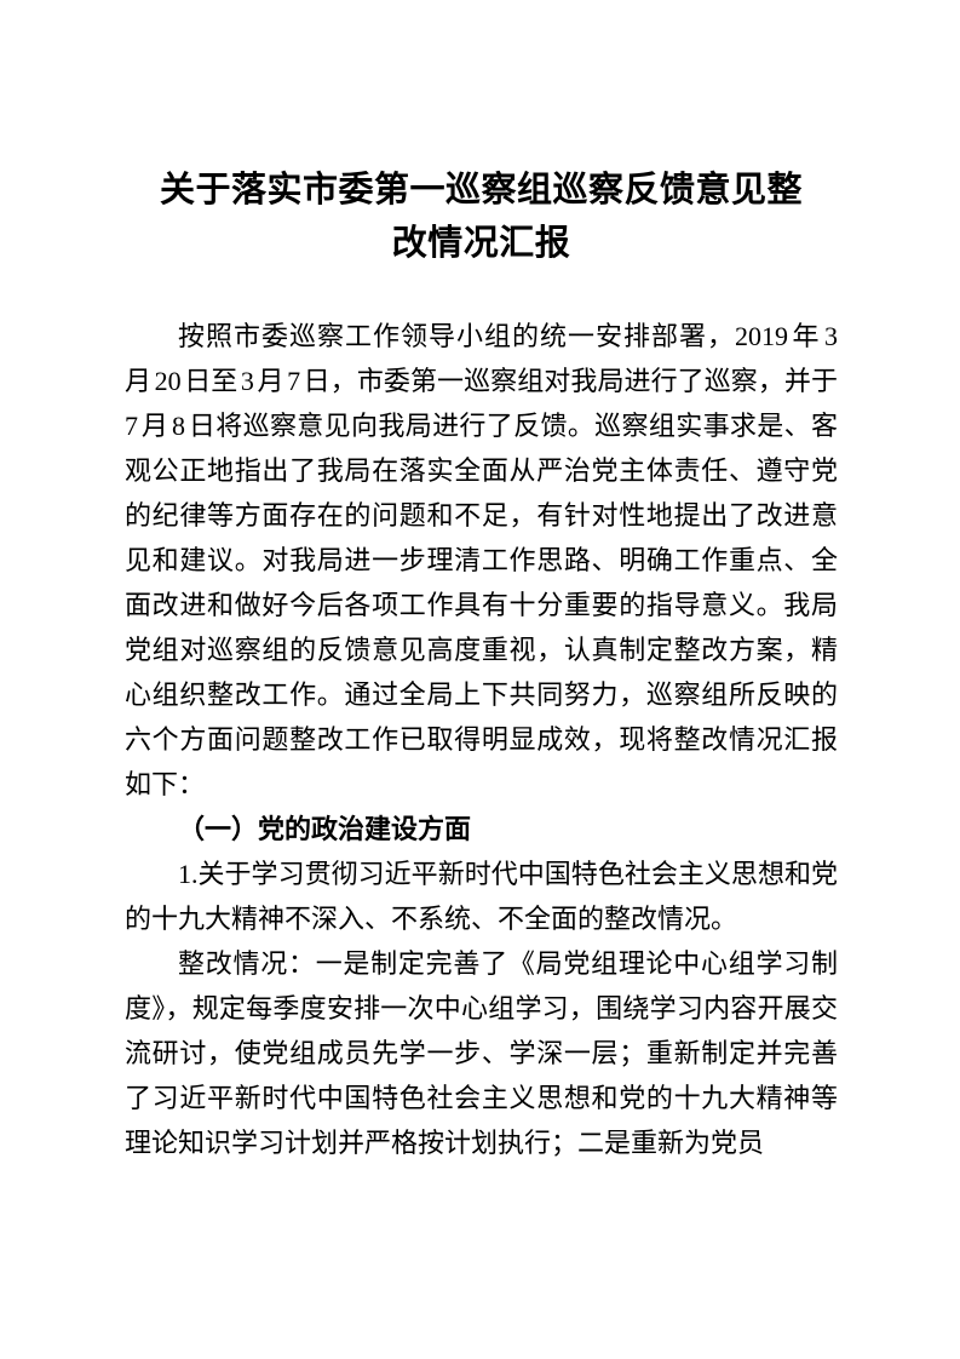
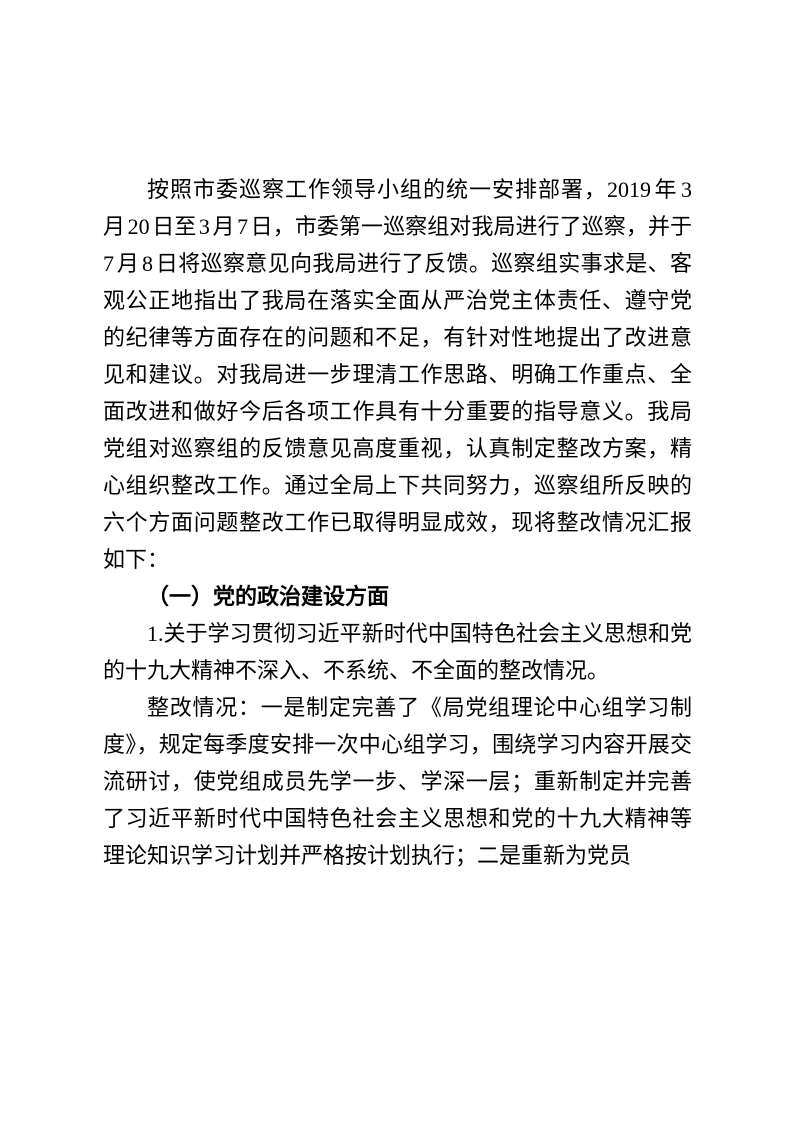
- 关于落实市委第一巡察组巡察反馈意见整改情况汇报
  按照市委巡察工作领导小组的统一安排部署，2019 年 3 月 20 日至 3 月 7 日，市委第一巡察组对我局进行了巡察，并于 7 月 8 日将巡察意见向我局进行了反馈。巡察组实事求是、客观公正地指出了我局在落实全面从严治党主体责任、遵守党的纪律等方面存在的问题和不足，有针对性地提出了改进意见和建议。对我局进一步理清工作思路、明确工作重点、全面改进和做好今后各项工作具有十分重要的指导意义。我局党组对巡察组的反馈意见高度重视，认真制定整改方案，精心组织整改工作。通过全局上下共同努力，巡察组所反映的六个方面问题整改工作已取得明显成效，现将整改情况汇报如下：
  （一）党的政治建设方面
  1.关于学习贯彻习近平新时代中国特色社会主义思想和党的十九大精神不深入、不系统、不全面的整改情况。
  整改情况：一是制定完善了《局党组理论中心组学习制度》，规定每季度安排一次中心组学习，围绕学习内容开展交流研讨，使党组成员先学一步、学深一层；重新制定并完善了习近平新时代中国特色社会主义思想和党的十九大精神等理论知识学习计划并严格按计划执行；二是重新为党员
